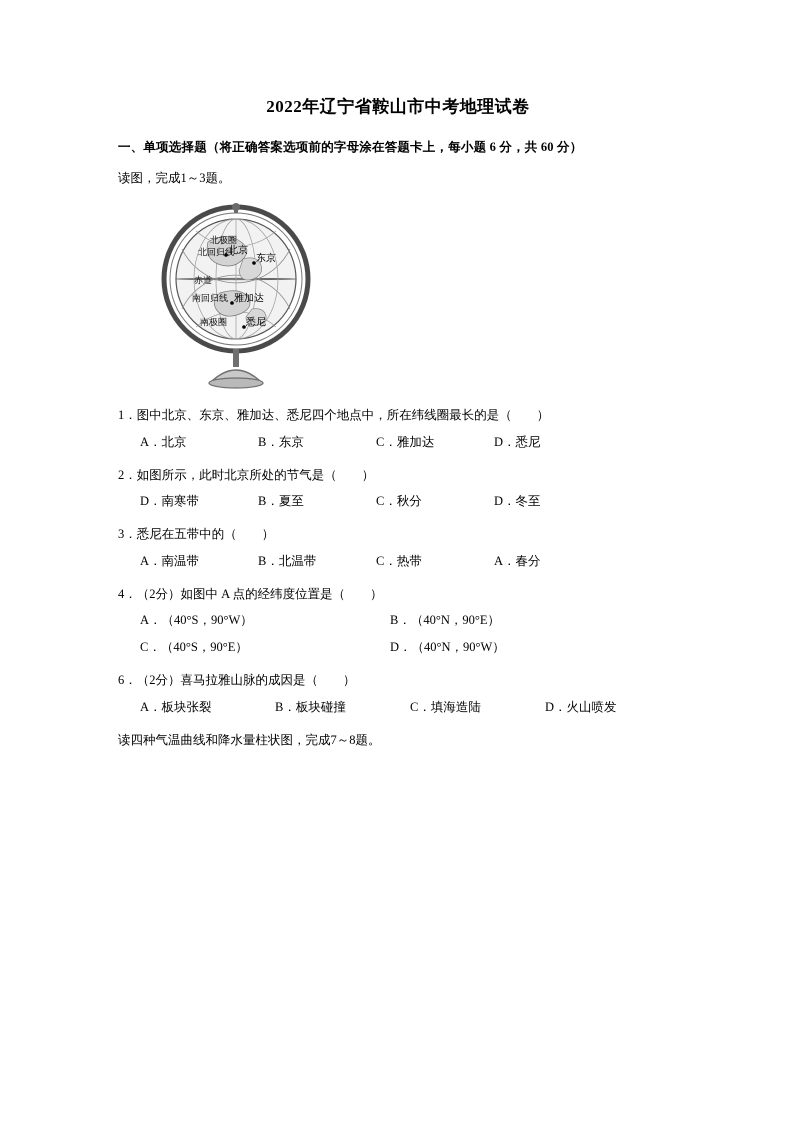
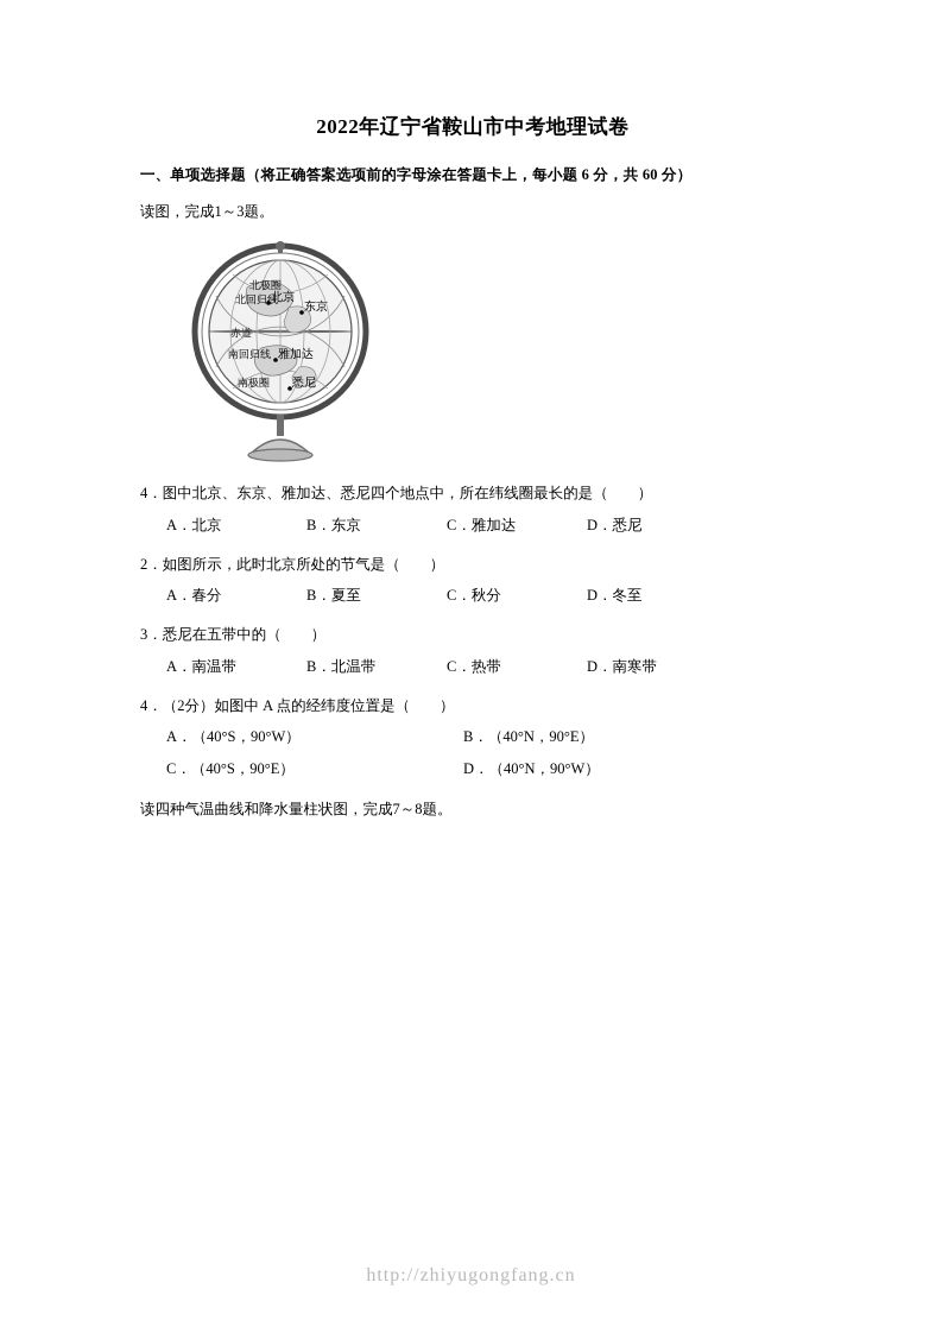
  2022年辽宁省鞍山市中考地理试卷
  一、单项选择题（将正确答案选项前的字母涂在答题卡上，每小题 6 分，共 60 分）
  读图，完成1～3题。
  北极圈
  北回归线
  赤道
  南回归线
  南极圈
  北京
  东京
  雅加达
  悉尼
- 1．图中北京、东京、雅加达、悉尼四个地点中，所在纬线圈最长的是（ ）
+ 4．图中北京、东京、雅加达、悉尼四个地点中，所在纬线圈最长的是（ ）
  A．北京
  B．东京
  C．雅加达
  D．悉尼
  2．如图所示，此时北京所处的节气是（ ）
- D．南寒带
+ A．春分
  B．夏至
  C．秋分
  D．冬至
  3．悉尼在五带中的（ ）
  A．南温带
  B．北温带
  C．热带
- A．春分
+ D．南寒带
  4．（2分）如图中 A 点的经纬度位置是（ ）
  A．（40°S，90°W）
  B．（40°N，90°E）
  C．（40°S，90°E）
  D．（40°N，90°W）
- 6．（2分）喜马拉雅山脉的成因是（ ）
- A．板块张裂
- B．板块碰撞
- C．填海造陆
- D．火山喷发
  读四种气温曲线和降水量柱状图，完成7～8题。
+ http://zhiyugongfang.cn
